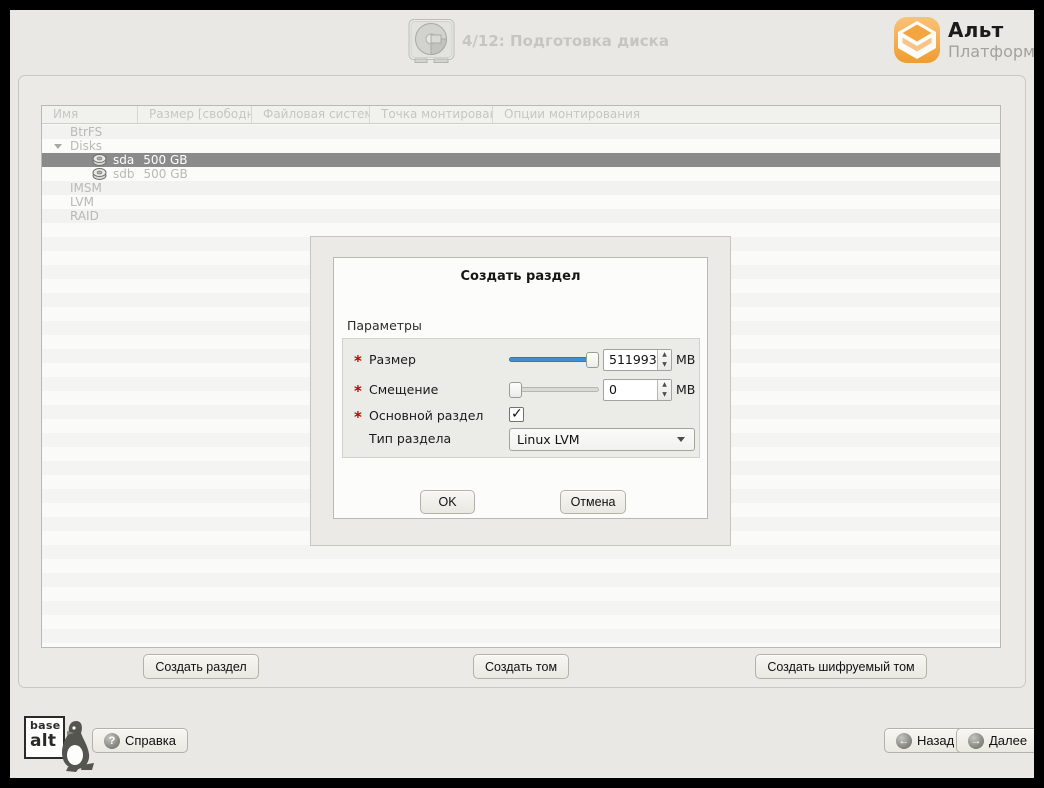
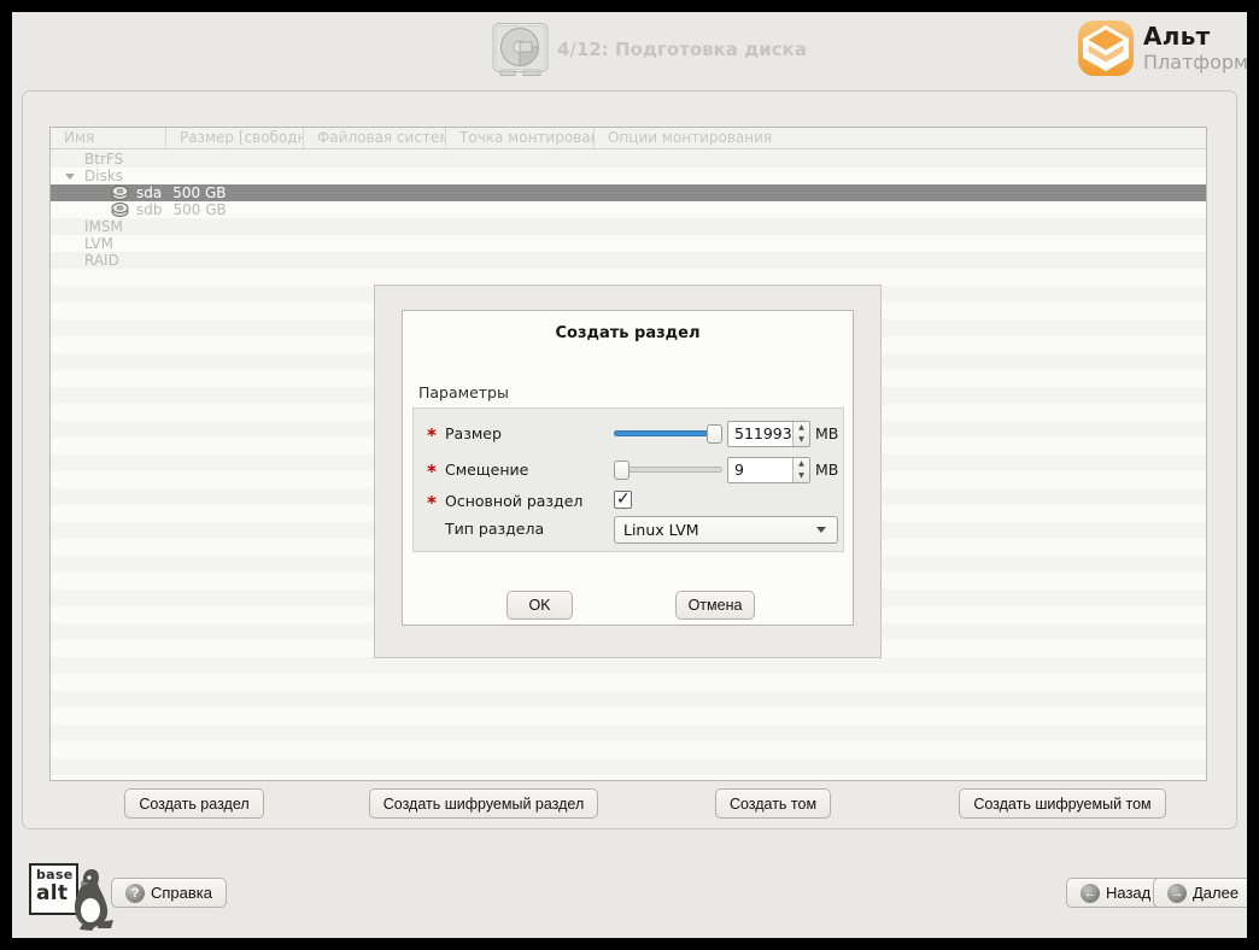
  4/12: Подготовка диска
  Альт
  Платформ
  Имя
  Размер [свободн
  Файловая систем
  Точка монтирова
  Опции монтирования
  BtrFS
  Disks
  sda
  500 GB
  sdb
  500 GB
  IMSM
  LVM
  RAID
  Создать раздел
+ Создать шифруемый раздел
  Создать том
  Создать шифруемый том
  Создать раздел
  Параметры
  Размер
  511993
  MB
  Смещение
- 0
+ 9
  MB
  Основной раздел
  Тип раздела
  Linux LVM
  OK
  Отмена
  base
  alt
  ?
  Справка
  ←
  Назад
  →
  Далее
